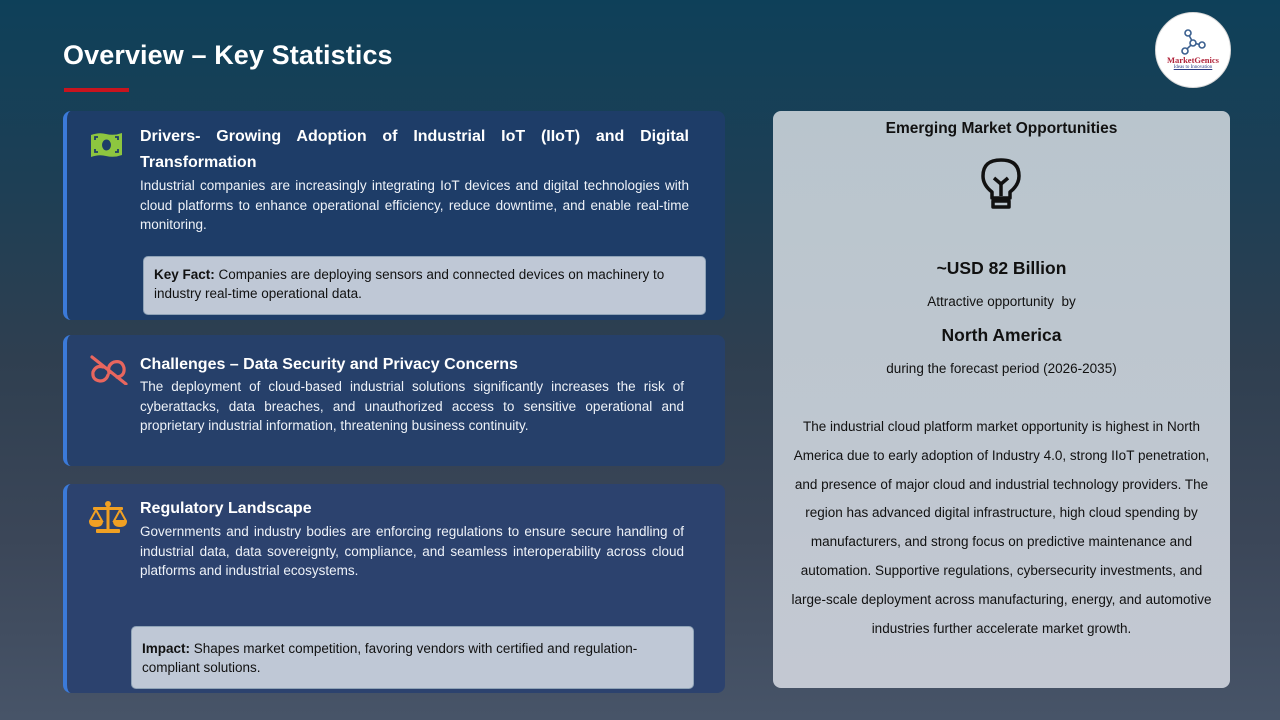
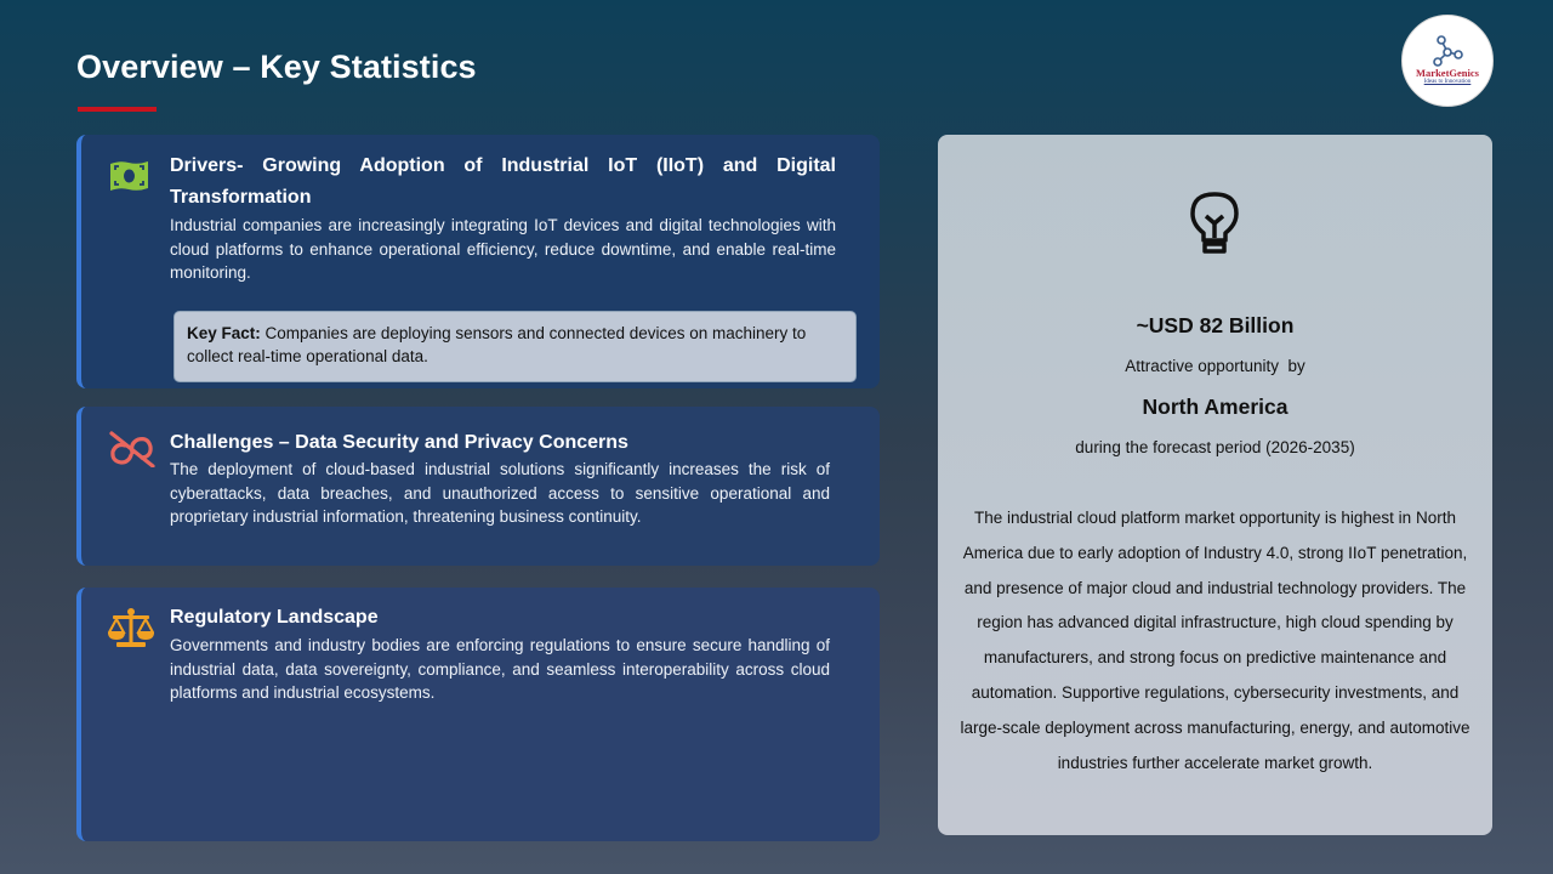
  Overview – Key Statistics
  MarketGenics
  Drivers- Growing Adoption of Industrial IoT (IIoT) and Digital Transformation
  Industrial companies are increasingly integrating IoT devices and digital technologies with cloud platforms to enhance operational efficiency, reduce downtime, and enable real-time monitoring.
- Key Fact: Companies are deploying sensors and connected devices on machinery to industry real-time operational data.
+ Key Fact: Companies are deploying sensors and connected devices on machinery to collect real-time operational data.
  Challenges – Data Security and Privacy Concerns
  The deployment of cloud-based industrial solutions significantly increases the risk of cyberattacks, data breaches, and unauthorized access to sensitive operational and proprietary industrial information, threatening business continuity.
  Regulatory Landscape
  Governments and industry bodies are enforcing regulations to ensure secure handling of industrial data, data sovereignty, compliance, and seamless interoperability across cloud platforms and industrial ecosystems.
- Impact: Shapes market competition, favoring vendors with certified and regulation-compliant solutions.
- Emerging Market Opportunities
  ~USD 82 Billion
  Attractive opportunity by
  North America
  during the forecast period (2026-2035)
  The industrial cloud platform market opportunity is highest in North America due to early adoption of Industry 4.0, strong IIoT penetration, and presence of major cloud and industrial technology providers. The region has advanced digital infrastructure, high cloud spending by manufacturers, and strong focus on predictive maintenance and automation. Supportive regulations, cybersecurity investments, and large-scale deployment across manufacturing, energy, and automotive industries further accelerate market growth.
